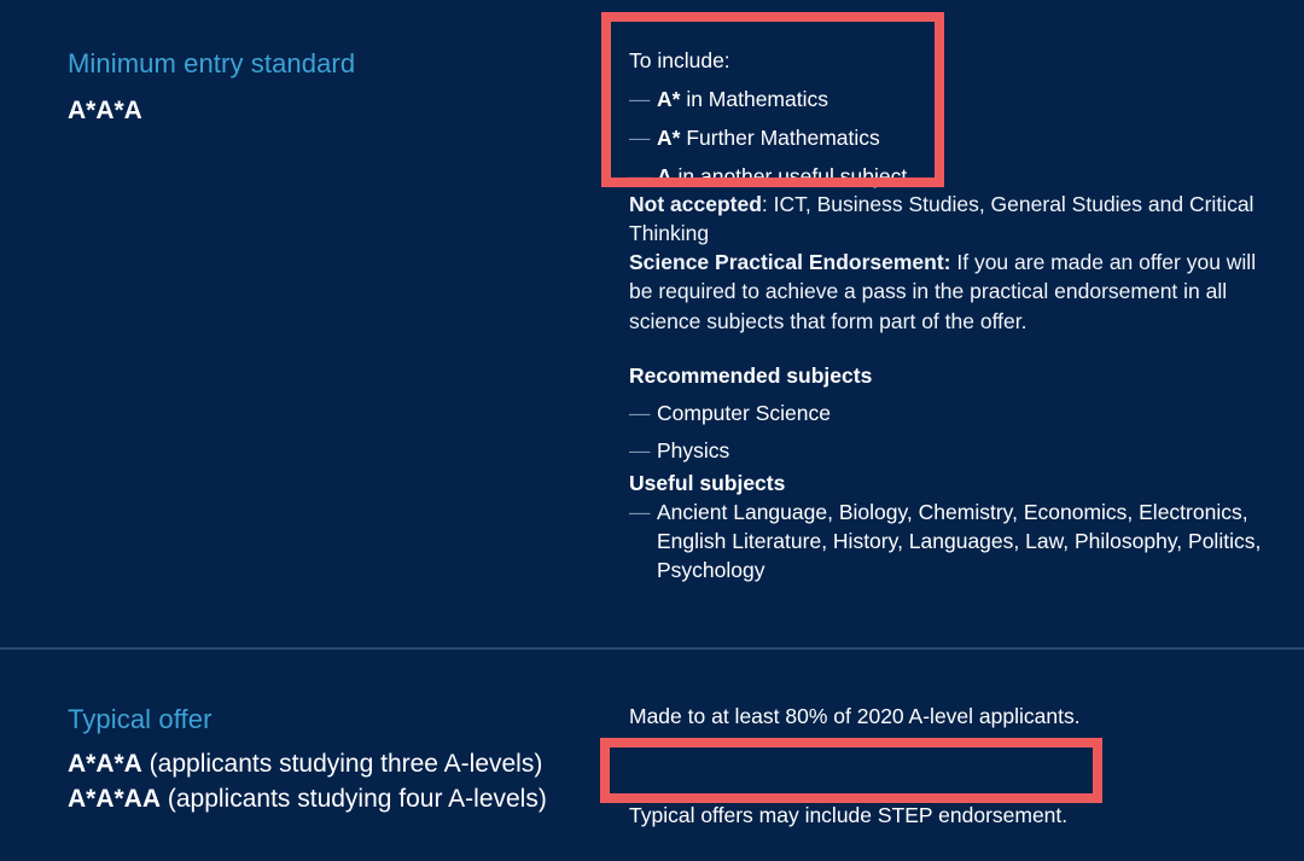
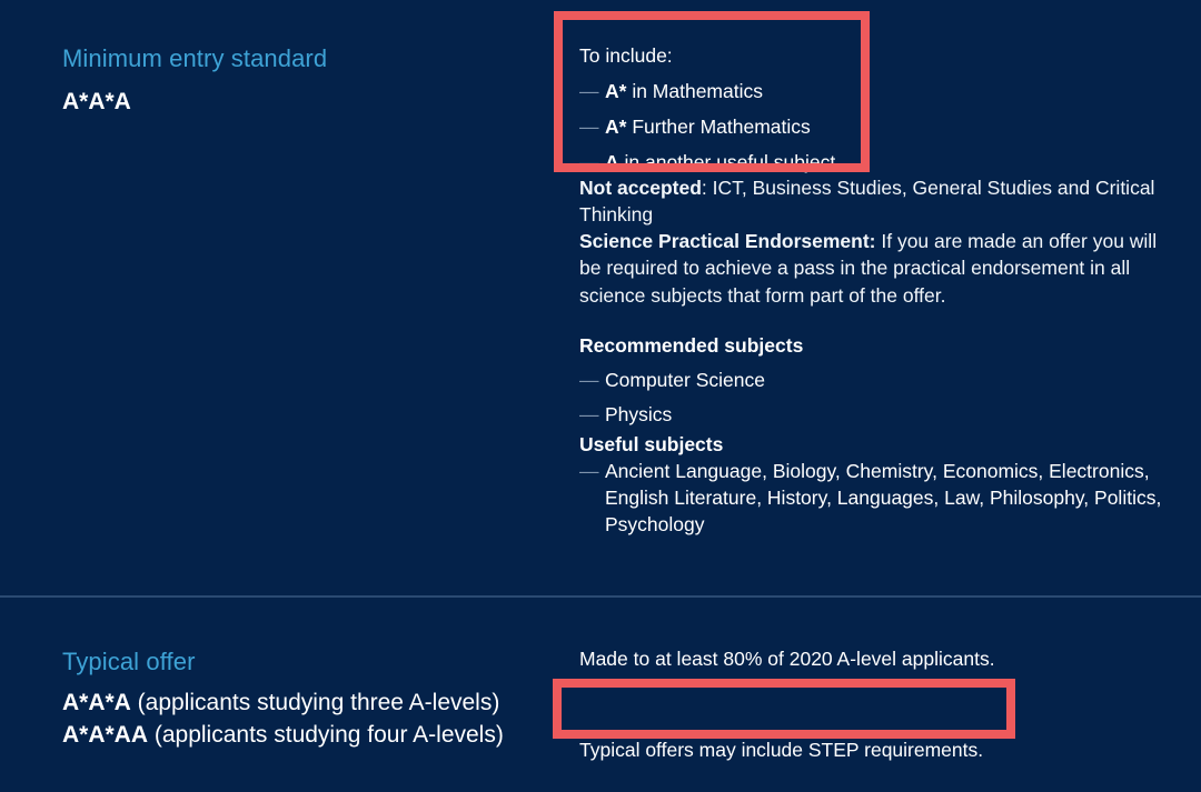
  Minimum entry standard
  A*A*A
  To include:
  —
  A* in Mathematics
  —
  A* Further Mathematics
  —
  A in another useful subject
  Not accepted: ICT, Business Studies, General Studies and Critical Thinking
  Science Practical Endorsement: If you are made an offer you will be required to achieve a pass in the practical endorsement in all science subjects that form part of the offer.
  Recommended subjects
  —
  Computer Science
  —
  Physics
  Useful subjects
  —
  Ancient Language, Biology, Chemistry, Economics, Electronics, English Literature, History, Languages, Law, Philosophy, Politics, Psychology
  Typical offer
  A*A*A (applicants studying three A-levels)
  A*A*AA (applicants studying four A-levels)
  Made to at least 80% of 2020 A-level applicants.
- Typical offers may include STEP endorsement.
+ Typical offers may include STEP requirements.
